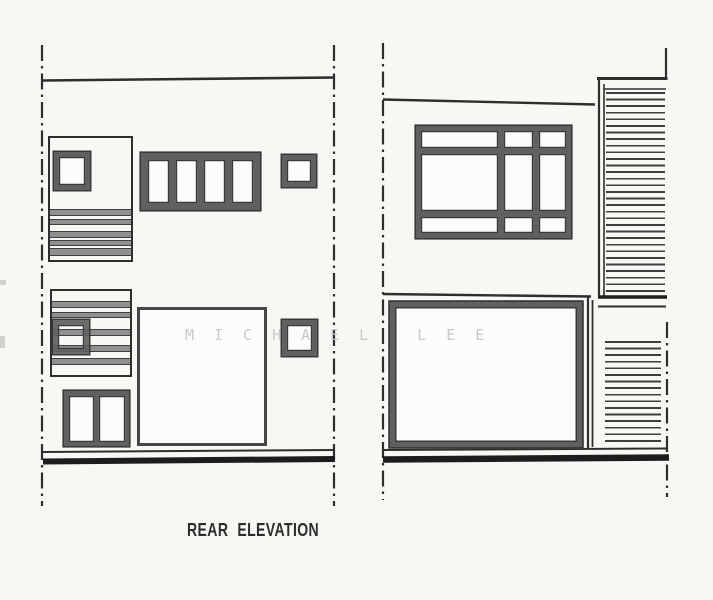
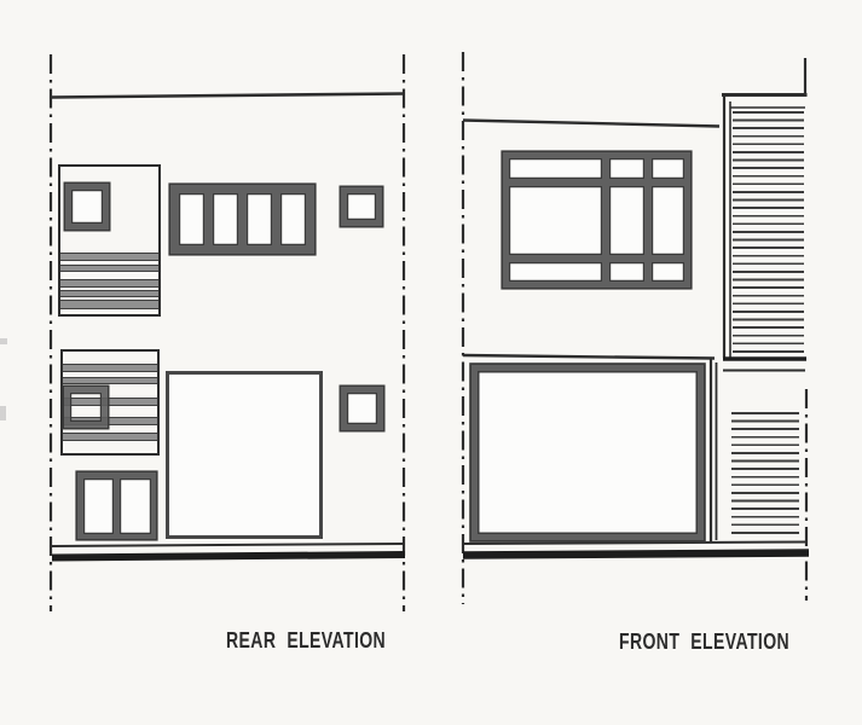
- MICHAEL LEE
  REAR ELEVATION
+ FRONT ELEVATION
